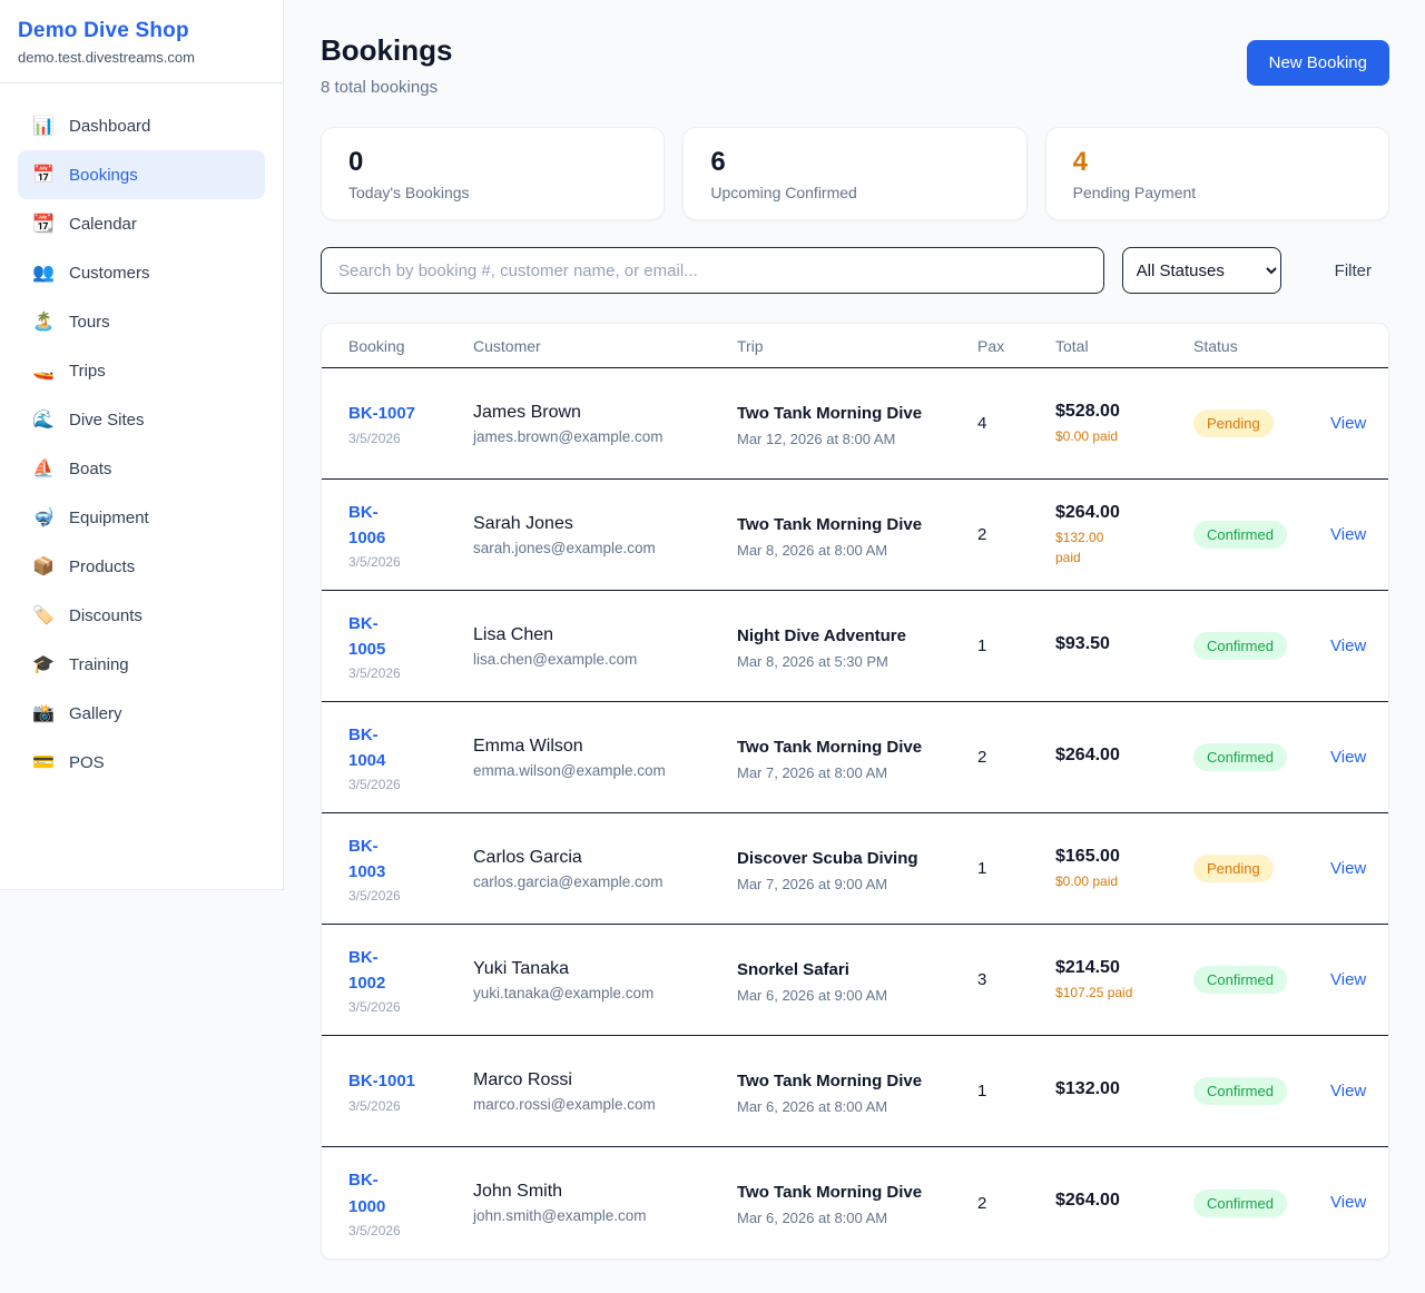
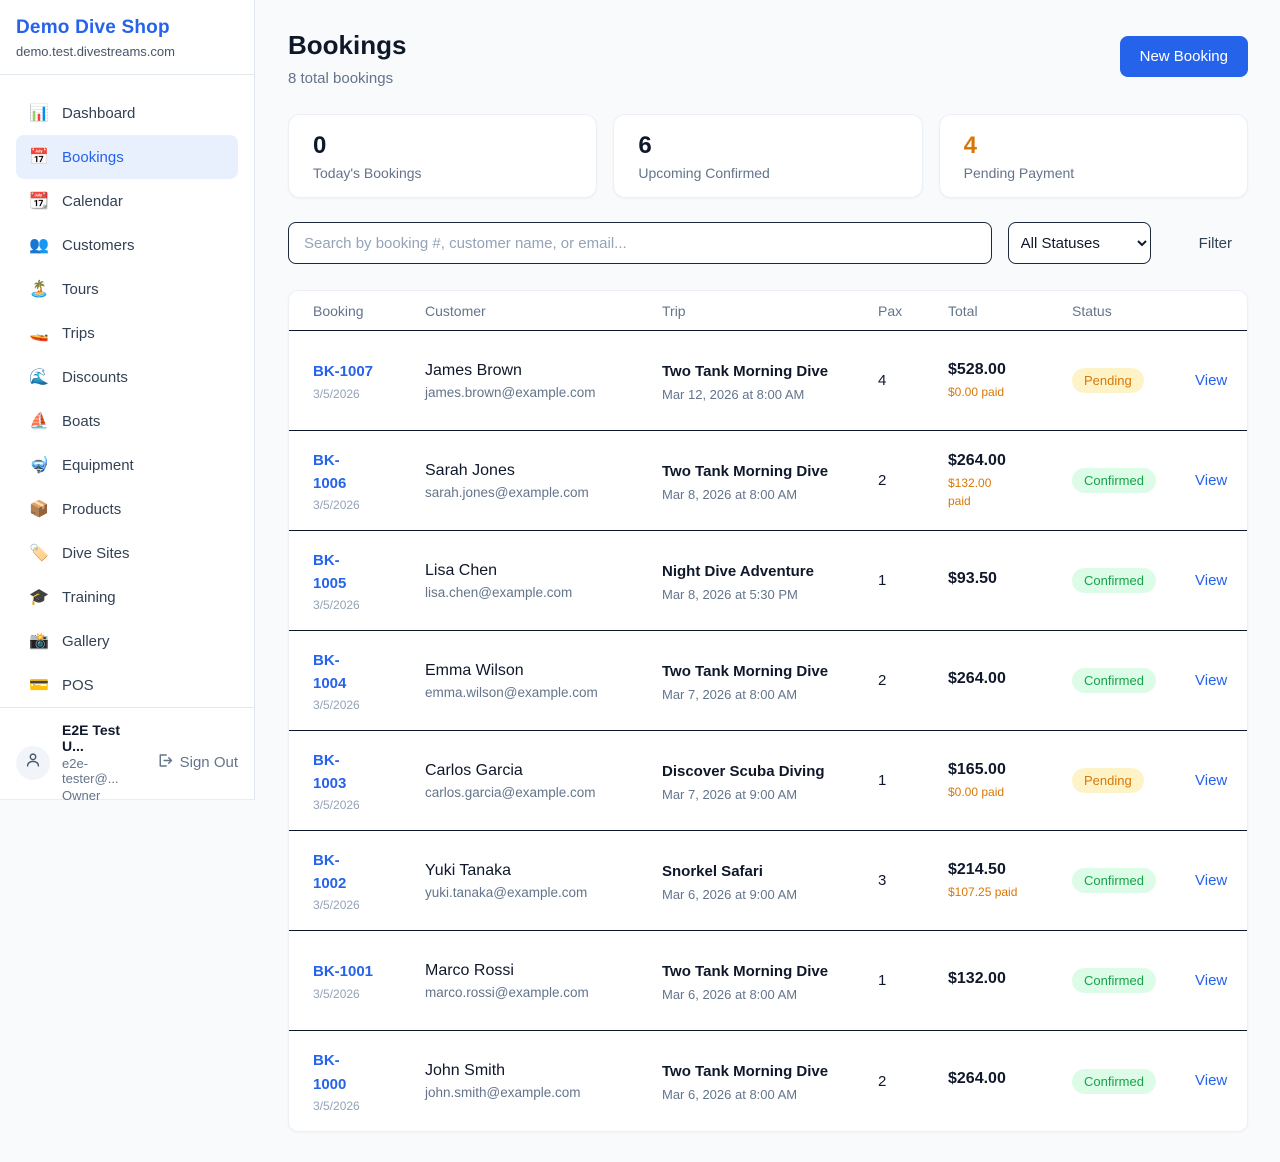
  Demo Dive Shop
  demo.test.divestreams.com
  📊
  Dashboard
  📅
  Bookings
  📆
  Calendar
  👥
  Customers
  🏝️
  Tours
  🚤
  Trips
  🌊
- Dive Sites
+ Discounts
  ⛵
  Boats
  🤿
  Equipment
  📦
  Products
  🏷️
- Discounts
+ Dive Sites
  🎓
  Training
  📸
  Gallery
  💳
  POS
+ E2E Test U...
+ e2e-tester@...
+ Owner
+ Sign Out
  Bookings
  8 total bookings
  New Booking
  0
  Today's Bookings
  6
  Upcoming Confirmed
  4
  Pending Payment
  Search by booking #, customer name, or email...
  All Statuses
  Filter
  Booking
  Customer
  Trip
  Pax
  Total
  Status
  BK-1007
  3/5/2026
  James Brown
  james.brown@example.com
  Two Tank Morning Dive
  Mar 12, 2026 at 8:00 AM
  4
  $528.00
  $0.00 paid
  Pending
  View
  BK-
  1006
  3/5/2026
  Sarah Jones
  sarah.jones@example.com
  Two Tank Morning Dive
  Mar 8, 2026 at 8:00 AM
  2
  $264.00
  $132.00
  paid
  Confirmed
  View
  BK-
  1005
  3/5/2026
  Lisa Chen
  lisa.chen@example.com
  Night Dive Adventure
  Mar 8, 2026 at 5:30 PM
  1
  $93.50
  Confirmed
  View
  BK-
  1004
  3/5/2026
  Emma Wilson
  emma.wilson@example.com
  Two Tank Morning Dive
  Mar 7, 2026 at 8:00 AM
  2
  $264.00
  Confirmed
  View
  BK-
  1003
  3/5/2026
  Carlos Garcia
  carlos.garcia@example.com
  Discover Scuba Diving
  Mar 7, 2026 at 9:00 AM
  1
  $165.00
  $0.00 paid
  Pending
  View
  BK-
  1002
  3/5/2026
  Yuki Tanaka
  yuki.tanaka@example.com
  Snorkel Safari
  Mar 6, 2026 at 9:00 AM
  3
  $214.50
  $107.25 paid
  Confirmed
  View
  BK-1001
  3/5/2026
  Marco Rossi
  marco.rossi@example.com
  Two Tank Morning Dive
  Mar 6, 2026 at 8:00 AM
  1
  $132.00
  Confirmed
  View
  BK-
  1000
  3/5/2026
  John Smith
  john.smith@example.com
  Two Tank Morning Dive
  Mar 6, 2026 at 8:00 AM
  2
  $264.00
  Confirmed
  View
